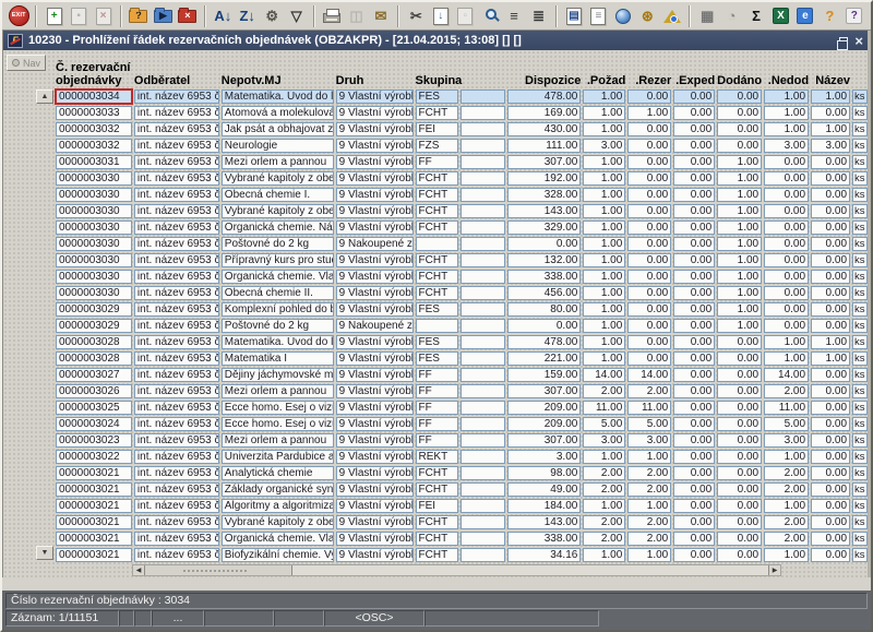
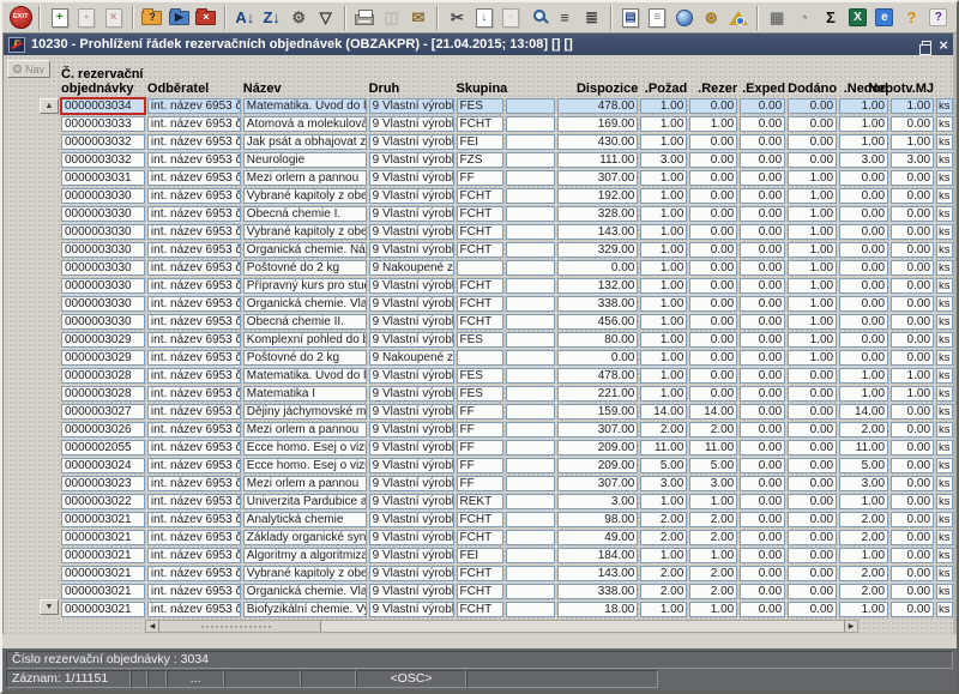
  +
  ▪
  ×
  ?
  ▶
  ×
  A↓
  Z↓
  ⚙
  ▽
  ◫
  ✉
  ✂
  ↓
  ▫
  ≡
  ≣
  ▤
  ≡
  ⊛
  ▦
  ◔
  Σ
  X
  e
  ?
  ?
  10230 - Prohlížení řádek rezervačních objednávek (OBZAKPR) - [21.04.2015; 13:08] [] []
  ×
  Nav
  Č. rezervační
  objednávky
  Odběratel
- Nepotv.MJ
+ Název
  Druh
  Skupina
  Dispozice
  Požad.
  Rezer.
  Exped.
  Dodáno
  Nedod.
- Název
+ Nepotv.MJ
  0000003034
  int. název 6953 č
  Matematika. Úvod do l
  9 Vlastní výrob
  FES
  478.00
  1.00
  0.00
  0.00
  0.00
  1.00
  1.00
  ks
  0000003033
  int. název 6953 č
  Atomová a molekulová
  9 Vlastní výrob
  FCHT
  169.00
  1.00
  1.00
  0.00
  0.00
  1.00
  0.00
  ks
  0000003032
  int. název 6953 č
  Jak psát a obhajovat z
  9 Vlastní výrob
  FEI
  430.00
  1.00
  0.00
  0.00
  0.00
  1.00
  1.00
  ks
  0000003032
  int. název 6953 č
  Neurologie
  9 Vlastní výrob
  FZS
  111.00
  3.00
  0.00
  0.00
  0.00
  3.00
  3.00
  ks
  0000003031
  int. název 6953 č
  Mezi orlem a pannou
  9 Vlastní výrob
  FF
  307.00
  1.00
  0.00
  0.00
  1.00
  0.00
  0.00
  ks
  0000003030
  int. název 6953 č
  Vybrané kapitoly z obe
  9 Vlastní výrob
  FCHT
  192.00
  1.00
  0.00
  0.00
  1.00
  0.00
  0.00
  ks
  0000003030
  int. název 6953 č
  Obecná chemie I.
  9 Vlastní výrob
  FCHT
  328.00
  1.00
  0.00
  0.00
  1.00
  0.00
  0.00
  ks
  0000003030
  int. název 6953 č
  Vybrané kapitoly z obe
  9 Vlastní výrob
  FCHT
  143.00
  1.00
  0.00
  0.00
  1.00
  0.00
  0.00
  ks
  0000003030
  int. název 6953 č
  Organická chemie. Ná
  9 Vlastní výrob
  FCHT
  329.00
  1.00
  0.00
  0.00
  1.00
  0.00
  0.00
  ks
  0000003030
  int. název 6953 č
  Poštovné do 2 kg
  9 Nakoupené z
  0.00
  1.00
  0.00
  0.00
  1.00
  0.00
  0.00
  ks
  0000003030
  int. název 6953 č
  Přípravný kurs pro stu
  9 Vlastní výrob
  FCHT
  132.00
  1.00
  0.00
  0.00
  1.00
  0.00
  0.00
  ks
  0000003030
  int. název 6953 č
  Organická chemie. Vla
  9 Vlastní výrob
  FCHT
  338.00
  1.00
  0.00
  0.00
  1.00
  0.00
  0.00
  ks
  0000003030
  int. název 6953 č
  Obecná chemie II.
  9 Vlastní výrob
  FCHT
  456.00
  1.00
  0.00
  0.00
  1.00
  0.00
  0.00
  ks
  0000003029
  int. název 6953 č
  Komplexní pohled do b
  9 Vlastní výrob
  FES
  80.00
  1.00
  0.00
  0.00
  1.00
  0.00
  0.00
  ks
  0000003029
  int. název 6953 č
  Poštovné do 2 kg
  9 Nakoupené z
  0.00
  1.00
  0.00
  0.00
  1.00
  0.00
  0.00
  ks
  0000003028
  int. název 6953 č
  Matematika. Úvod do l
  9 Vlastní výrob
  FES
  478.00
  1.00
  0.00
  0.00
  0.00
  1.00
  1.00
  ks
  0000003028
  int. název 6953 č
  Matematika I
  9 Vlastní výrob
  FES
  221.00
  1.00
  0.00
  0.00
  0.00
  1.00
  1.00
  ks
  0000003027
  int. název 6953 č
  Dějiny jáchymovské m
  9 Vlastní výrob
  FF
  159.00
  14.00
  14.00
  0.00
  0.00
  14.00
  0.00
  ks
  0000003026
  int. název 6953 č
  Mezi orlem a pannou
  9 Vlastní výrob
  FF
  307.00
  2.00
  2.00
  0.00
  0.00
  2.00
  0.00
  ks
- 0000003025
+ 0000002055
  int. název 6953 č
  Ecce homo. Esej o viz
  9 Vlastní výrob
  FF
  209.00
  11.00
  11.00
  0.00
  0.00
  11.00
  0.00
  ks
  0000003024
  int. název 6953 č
  Ecce homo. Esej o viz
  9 Vlastní výrob
  FF
  209.00
  5.00
  5.00
  0.00
  0.00
  5.00
  0.00
  ks
  0000003023
  int. název 6953 č
  Mezi orlem a pannou
  9 Vlastní výrob
  FF
  307.00
  3.00
  3.00
  0.00
  0.00
  3.00
  0.00
  ks
  0000003022
  int. název 6953 č
  Univerzita Pardubice a
  9 Vlastní výrob
  REKT
  3.00
  1.00
  1.00
  0.00
  0.00
  1.00
  0.00
  ks
  0000003021
  int. název 6953 č
  Analytická chemie
  9 Vlastní výrob
  FCHT
  98.00
  2.00
  2.00
  0.00
  0.00
  2.00
  0.00
  ks
  0000003021
  int. název 6953 č
  Základy organické syn
  9 Vlastní výrob
  FCHT
  49.00
  2.00
  2.00
  0.00
  0.00
  2.00
  0.00
  ks
  0000003021
  int. název 6953 č
  Algoritmy a algoritmiza
  9 Vlastní výrob
  FEI
  184.00
  1.00
  1.00
  0.00
  0.00
  1.00
  0.00
  ks
  0000003021
  int. název 6953 č
  Vybrané kapitoly z obe
  9 Vlastní výrob
  FCHT
  143.00
  2.00
  2.00
  0.00
  0.00
  2.00
  0.00
  ks
  0000003021
  int. název 6953 č
  Organická chemie. Vla
  9 Vlastní výrob
  FCHT
  338.00
  2.00
  2.00
  0.00
  0.00
  2.00
  0.00
  ks
  0000003021
  int. název 6953 č
  Biofyzikální chemie. V
  9 Vlastní výrob
  FCHT
- 34.16
+ 18.00
  1.00
  1.00
  0.00
  0.00
  1.00
  0.00
  ks
  Číslo rezervační objednávky : 3034
  Záznam: 1/11151
  ...
  <OSC>
